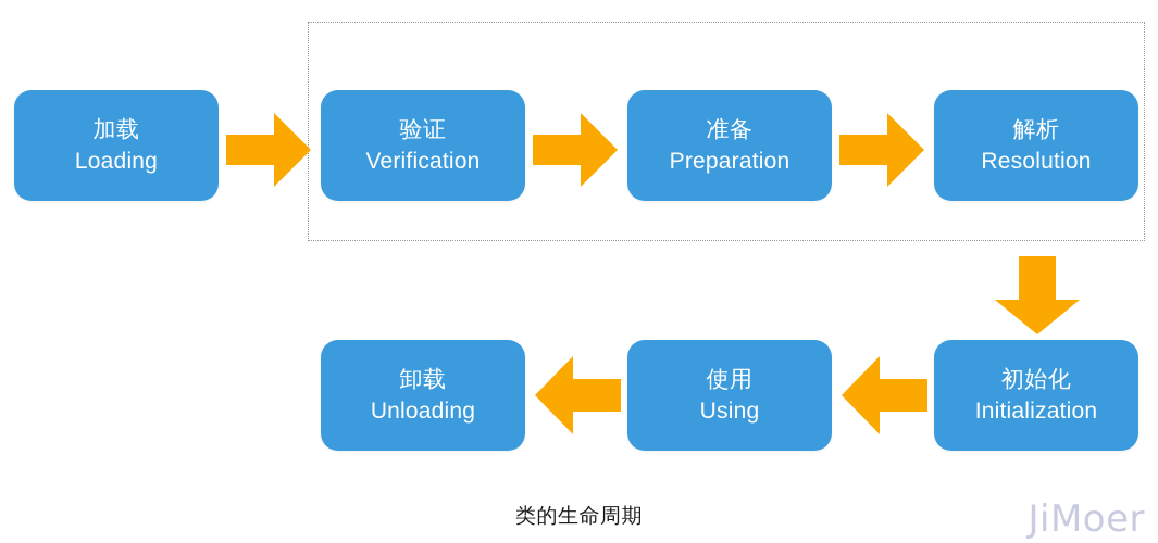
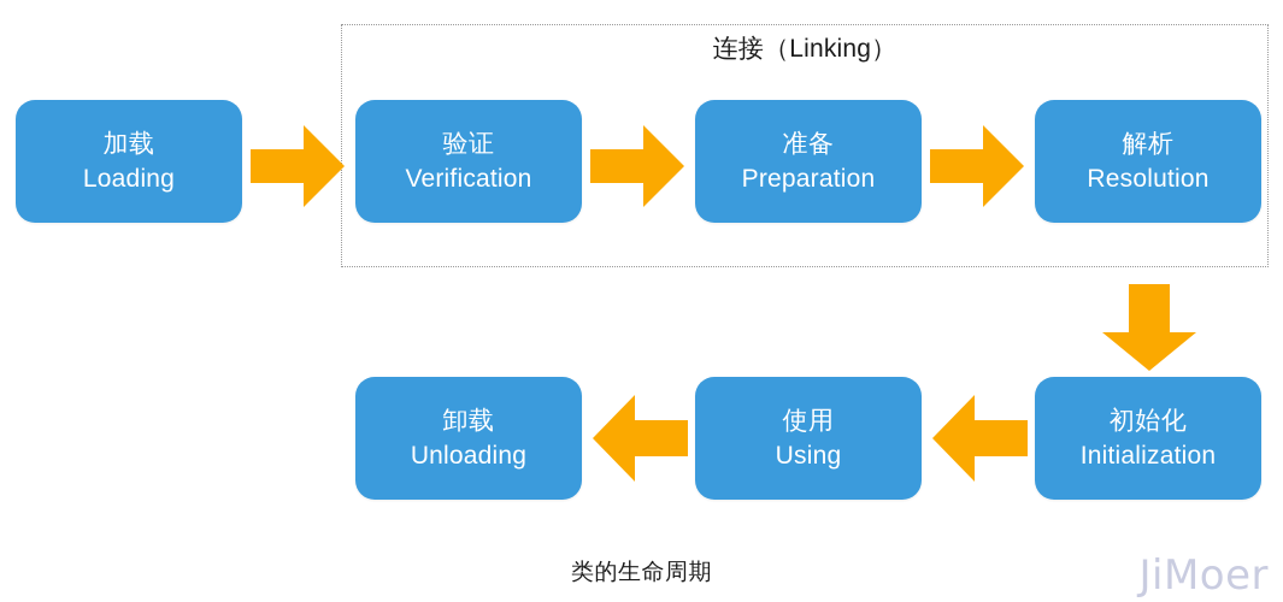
+ 连接（Linking）
  加载
  Loading
  验证
  Verification
  准备
  Preparation
  解析
  Resolution
  初始化
  Initialization
  使用
  Using
  卸载
  Unloading
  类的生命周期
  JiMoer
